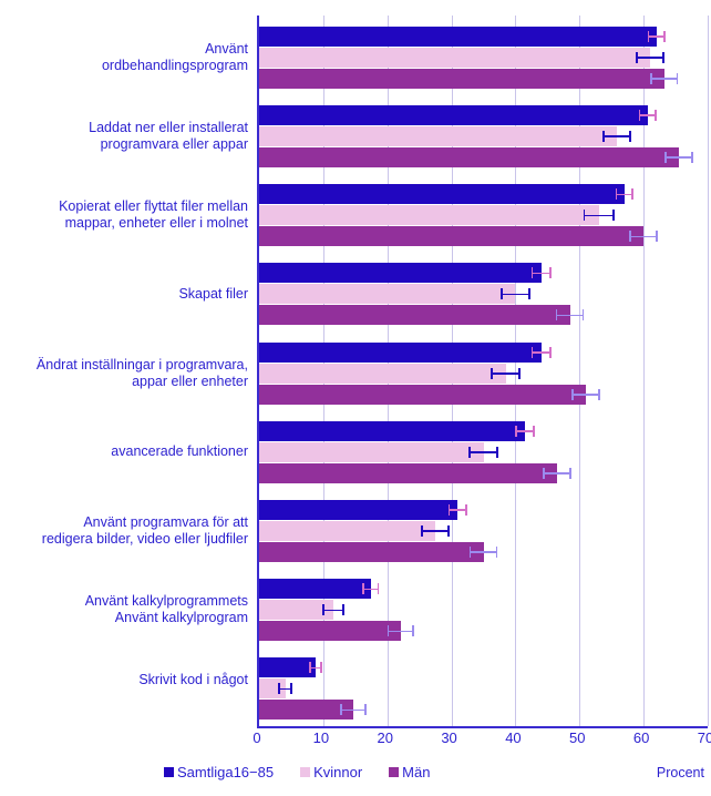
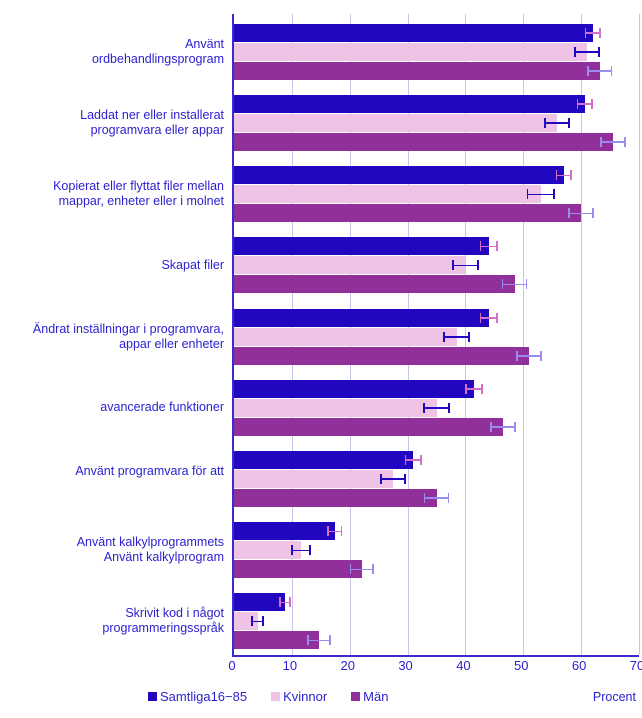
  0
  10
  20
  30
  40
  50
  60
  70
  Använt
  ordbehandlingsprogram
  Laddat ner eller installerat
  programvara eller appar
  Kopierat eller flyttat filer mellan
  mappar, enheter eller i molnet
  Skapat filer
  Ändrat inställningar i programvara,
  appar eller enheter
  avancerade funktioner
  Använt programvara för att
- redigera bilder, video eller ljudfiler
  Använt kalkylprogrammets
  Använt kalkylprogram
  Skrivit kod i något
+ programmeringsspråk
  Samtliga16−85
  Kvinnor
  Män
  Procent
